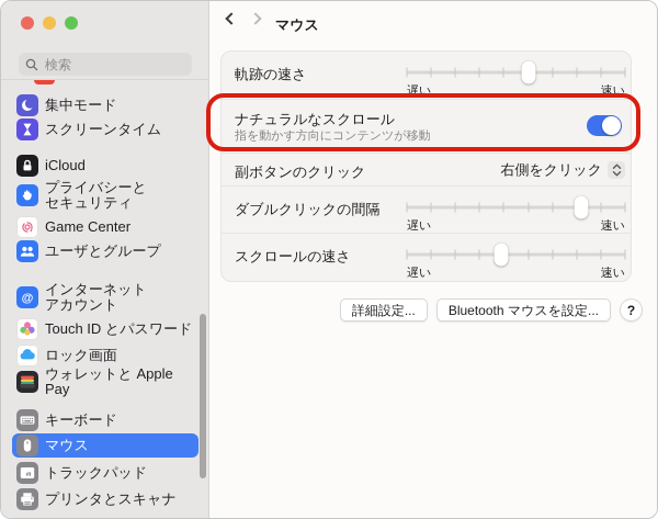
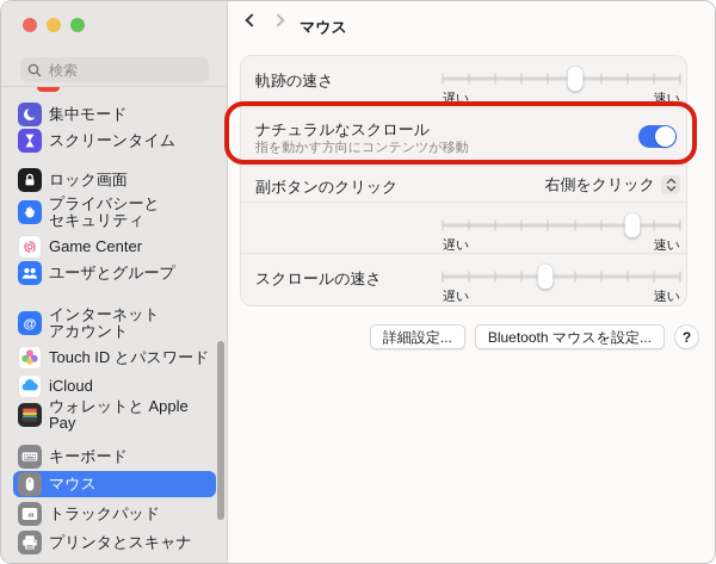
  検索
  集中モード
  スクリーンタイム
- iCloud
+ ロック画面
  プライバシーと
  セキュリティ
  Game Center
  ユーザとグループ
  @
  インターネット
  アカウント
  Touch ID とパスワード
- ロック画面
+ iCloud
  ウォレットと Apple Pay
  キーボード
  マウス
  トラックパッド
  プリンタとスキャナ
  マウス
  軌跡の速さ
  遅い
  速い
  ナチュラルなスクロール
  指を動かす方向にコンテンツが移動
  副ボタンのクリック
  右側をクリック
- ダブルクリックの間隔
  遅い
  速い
  スクロールの速さ
  遅い
  速い
  詳細設定...
  Bluetooth マウスを設定...
  ?
